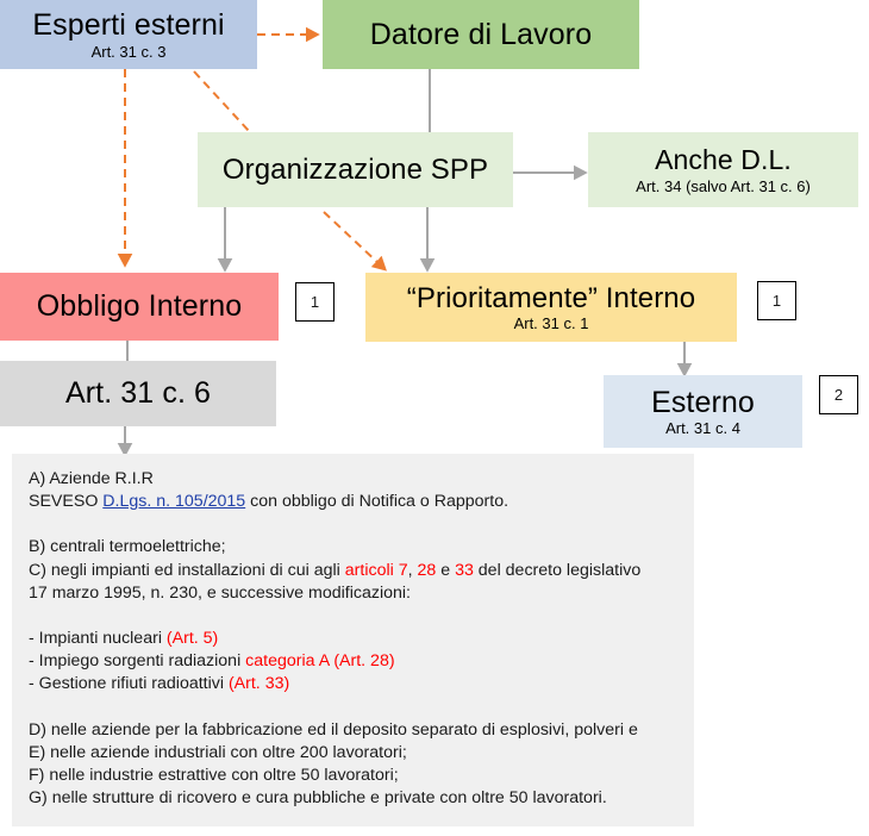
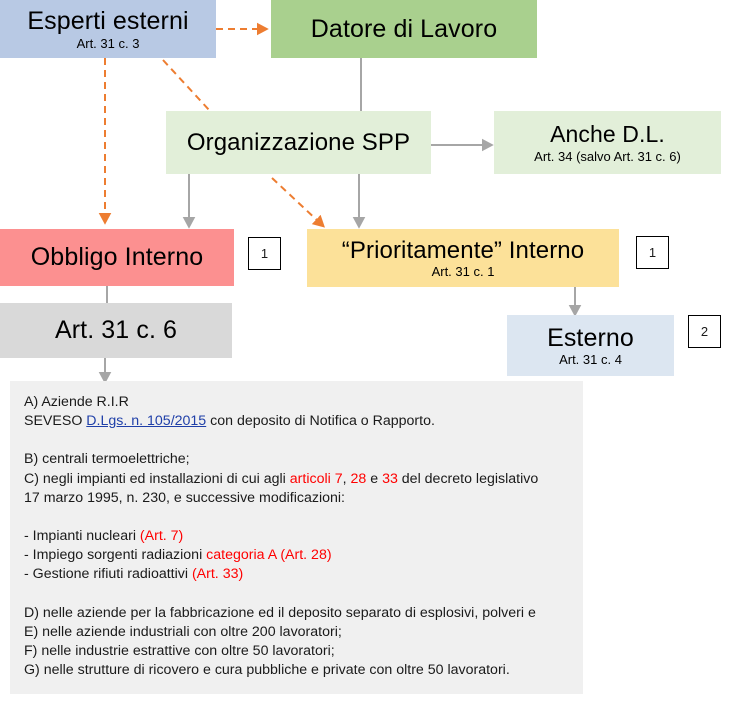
  Esperti esterni
  Art. 31 c. 3
  Datore di Lavoro
  Organizzazione SPP
  Anche D.L.
  Art. 34 (salvo Art. 31 c. 6)
  Obbligo Interno
  “Prioritamente” Interno
  Art. 31 c. 1
  Art. 31 c. 6
  Esterno
  Art. 31 c. 4
  1
  1
  2
  A) Aziende R.I.R
- SEVESO D.Lgs. n. 105/2015 con obbligo di Notifica o Rapporto.
+ SEVESO D.Lgs. n. 105/2015 con deposito di Notifica o Rapporto.
  B) centrali termoelettriche;
  C) negli impianti ed installazioni di cui agli articoli 7, 28 e 33 del decreto legislativo
  17 marzo 1995, n. 230, e successive modificazioni:
- - Impianti nucleari (Art. 5)
+ - Impianti nucleari (Art. 7)
  - Impiego sorgenti radiazioni categoria A (Art. 28)
  - Gestione rifiuti radioattivi (Art. 33)
  D) nelle aziende per la fabbricazione ed il deposito separato di esplosivi, polveri e
  E) nelle aziende industriali con oltre 200 lavoratori;
  F) nelle industrie estrattive con oltre 50 lavoratori;
  G) nelle strutture di ricovero e cura pubbliche e private con oltre 50 lavoratori.
